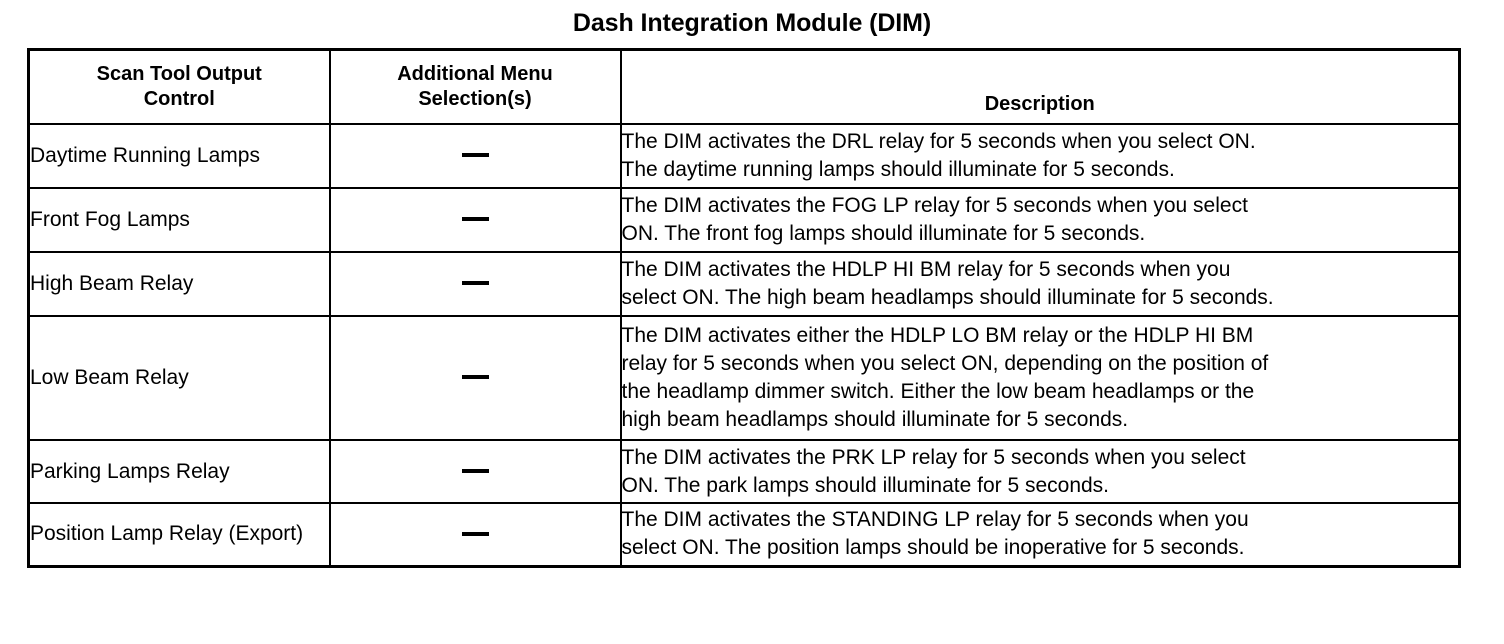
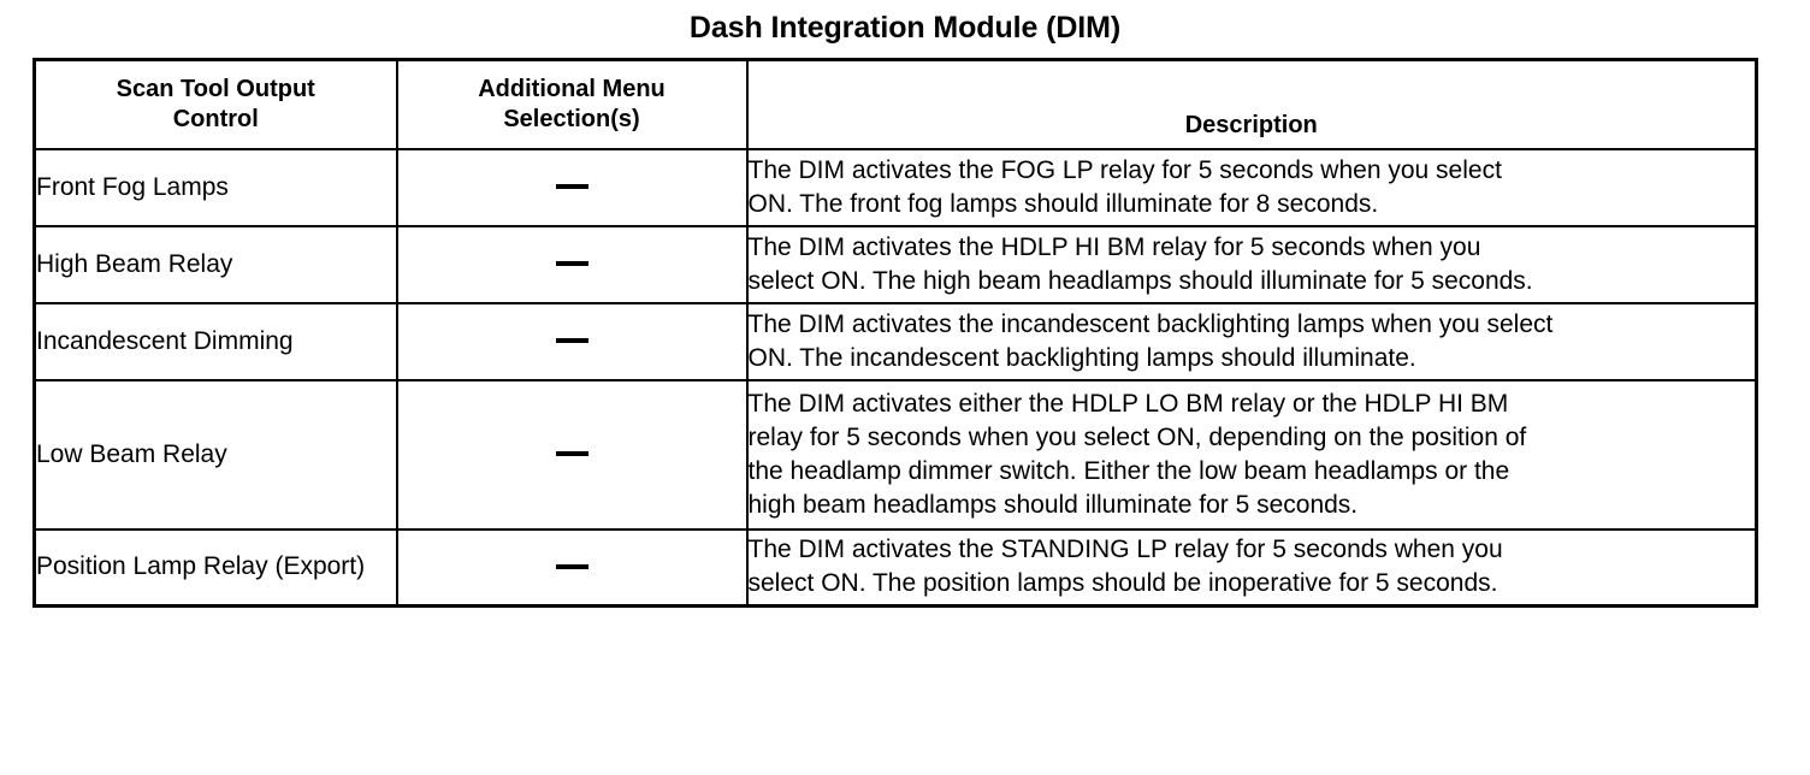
  Dash Integration Module (DIM)
  Scan Tool Output Control	Additional Menu Selection(s)	Description
- Daytime Running Lamps		The DIM activates the DRL relay for 5 seconds when you select ON. The daytime running lamps should illuminate for 5 seconds.
- Front Fog Lamps		The DIM activates the FOG LP relay for 5 seconds when you select ON. The front fog lamps should illuminate for 5 seconds.
+ Front Fog Lamps		The DIM activates the FOG LP relay for 5 seconds when you select ON. The front fog lamps should illuminate for 8 seconds.
  High Beam Relay		The DIM activates the HDLP HI BM relay for 5 seconds when you select ON. The high beam headlamps should illuminate for 5 seconds.
+ Incandescent Dimming		The DIM activates the incandescent backlighting lamps when you select ON. The incandescent backlighting lamps should illuminate.
  Low Beam Relay		The DIM activates either the HDLP LO BM relay or the HDLP HI BM relay for 5 seconds when you select ON, depending on the position of the headlamp dimmer switch. Either the low beam headlamps or the high beam headlamps should illuminate for 5 seconds.
- Parking Lamps Relay		The DIM activates the PRK LP relay for 5 seconds when you select ON. The park lamps should illuminate for 5 seconds.
  Position Lamp Relay (Export)		The DIM activates the STANDING LP relay for 5 seconds when you select ON. The position lamps should be inoperative for 5 seconds.
